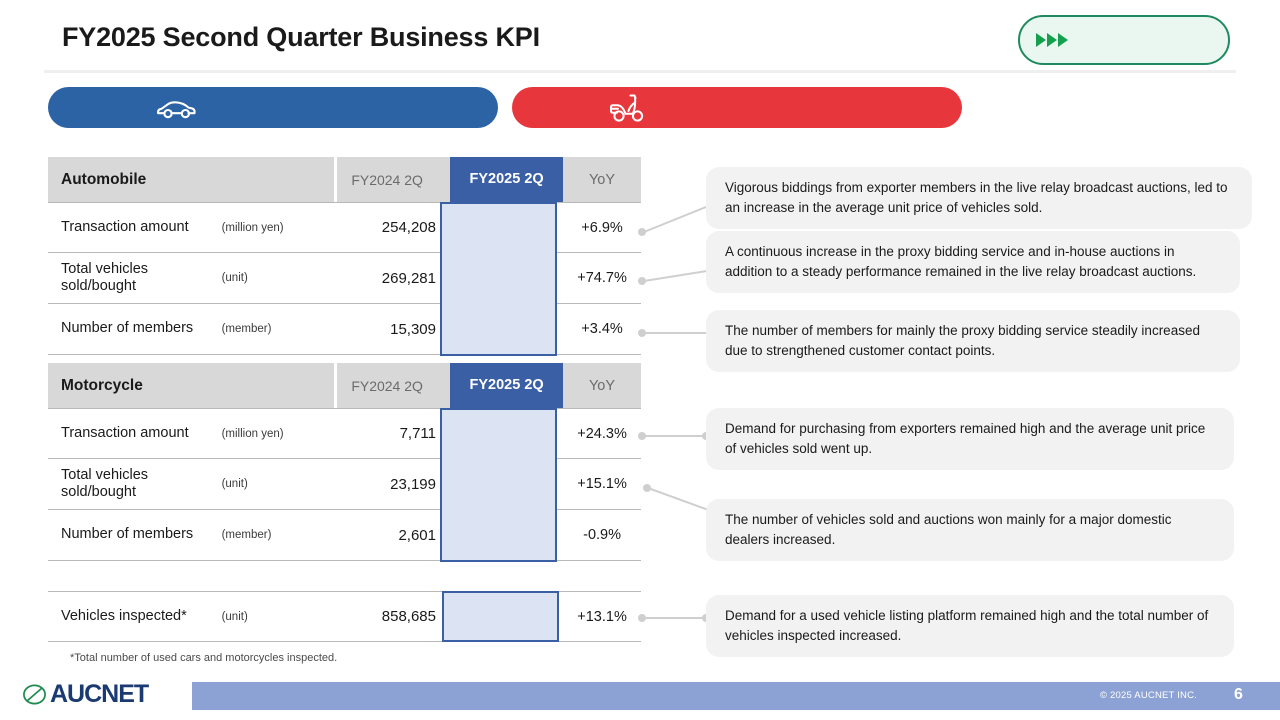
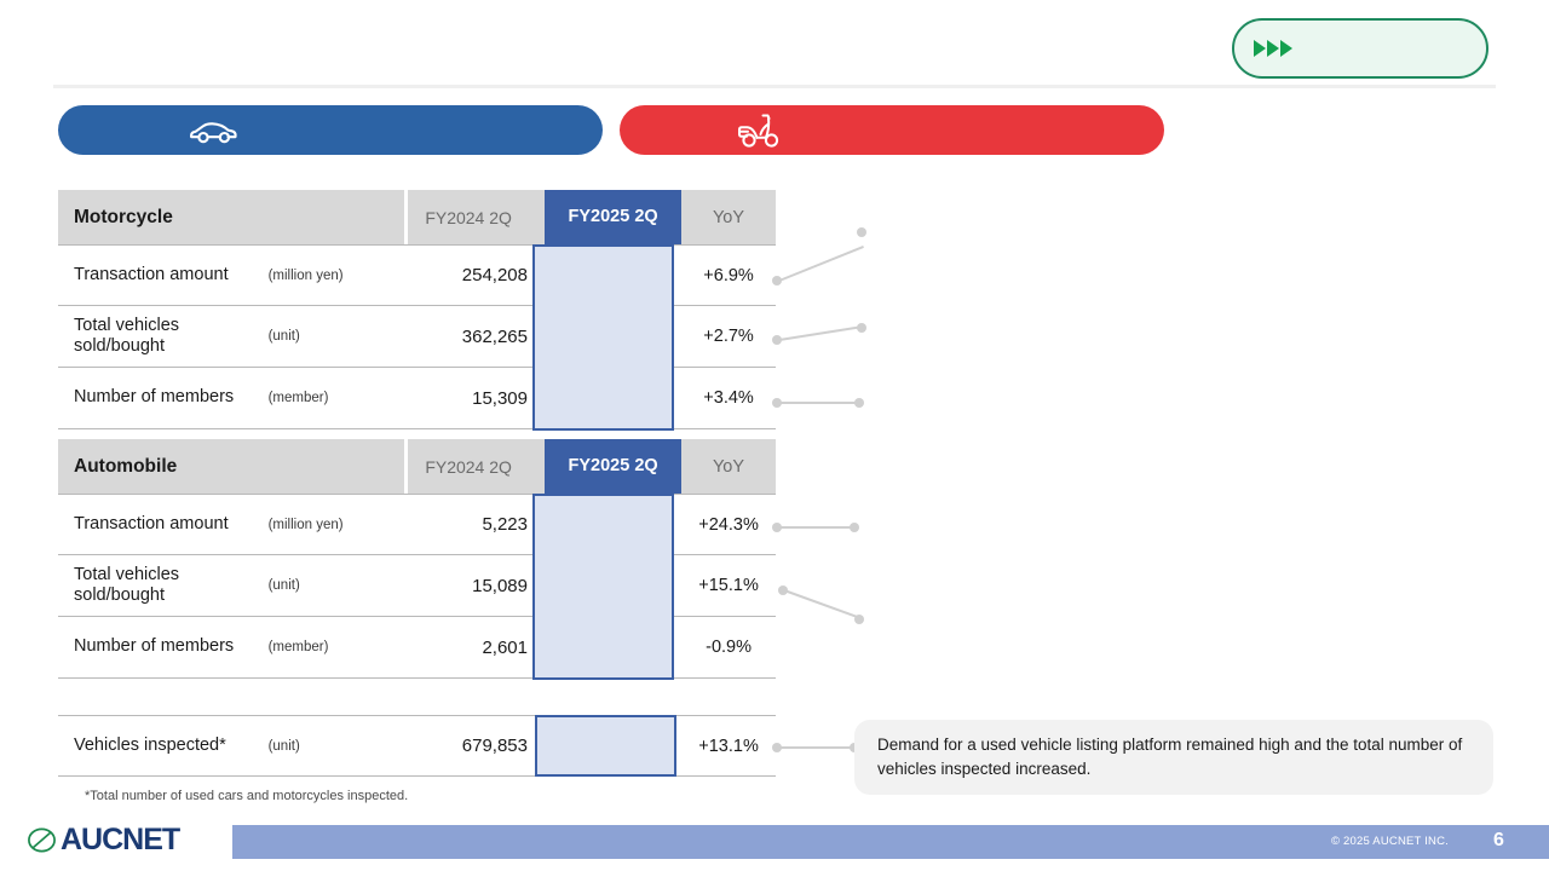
- FY2025 Second Quarter Business KPI
- Automobile
+ Motorcycle
  FY2024 2Q
  FY2025 2Q
  YoY
  Transaction amount
  (million yen)
  254,208
  +6.9%
  Total vehicles
  sold/bought
  (unit)
- 269,281
+ 362,265
- +74.7%
+ +2.7%
  Number of members
  (member)
  15,309
  +3.4%
- Motorcycle
+ Automobile
  FY2024 2Q
  FY2025 2Q
  YoY
  Transaction amount
  (million yen)
- 7,711
+ 5,223
  +24.3%
  Total vehicles
  sold/bought
  (unit)
- 23,199
+ 15,089
  +15.1%
  Number of members
  (member)
  2,601
  -0.9%
  Vehicles inspected*
  (unit)
- 858,685
+ 679,853
  +13.1%
  *Total number of used cars and motorcycles inspected.
- Vigorous biddings from exporter members in the live relay broadcast auctions, led to an increase in the average unit price of vehicles sold.
- A continuous increase in the proxy bidding service and in-house auctions in addition to a steady performance remained in the live relay broadcast auctions.
- The number of members for mainly the proxy bidding service steadily increased due to strengthened customer contact points.
- Demand for purchasing from exporters remained high and the average unit price of vehicles sold went up.
- The number of vehicles sold and auctions won mainly for a major domestic dealers increased.
  Demand for a used vehicle listing platform remained high and the total number of vehicles inspected increased.
  AUCNET
  © 2025 AUCNET INC.
  6
